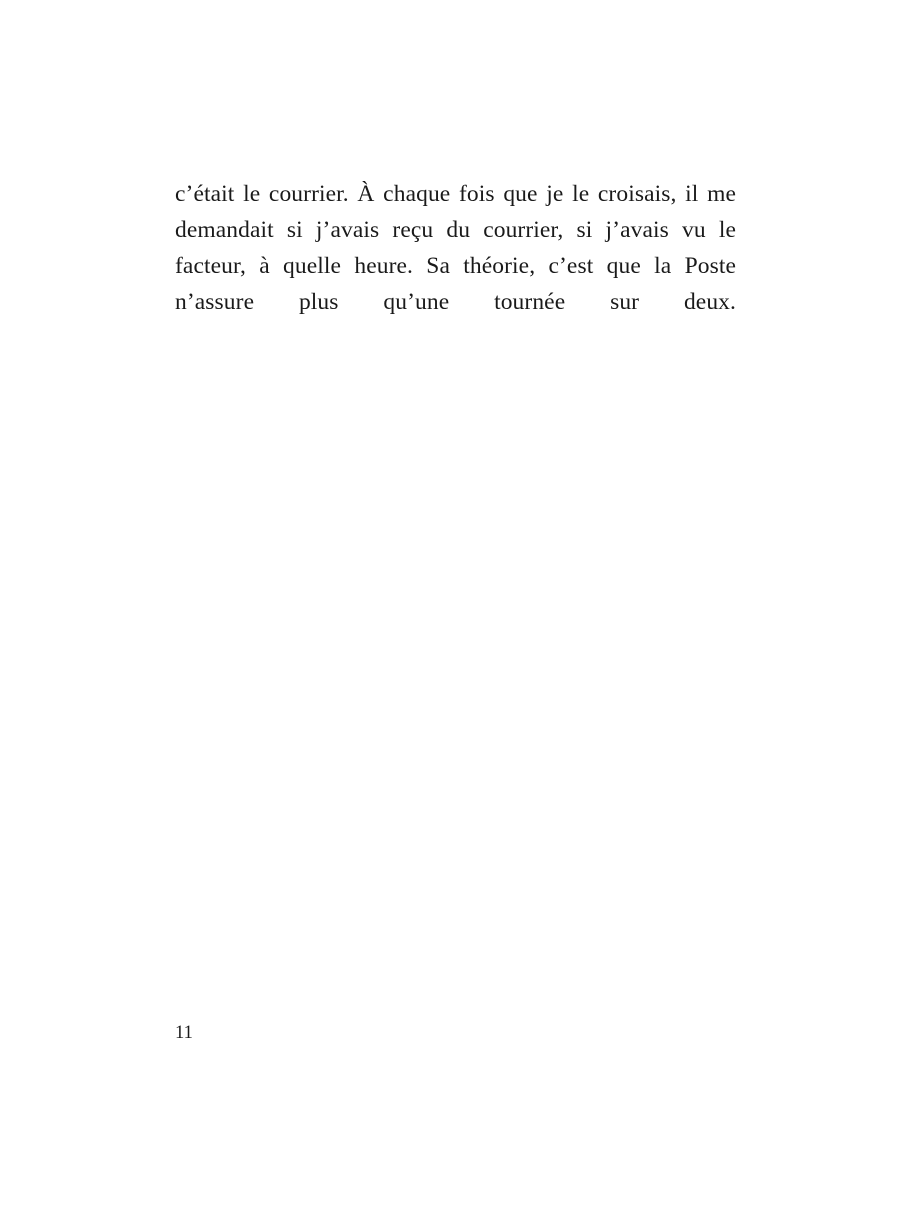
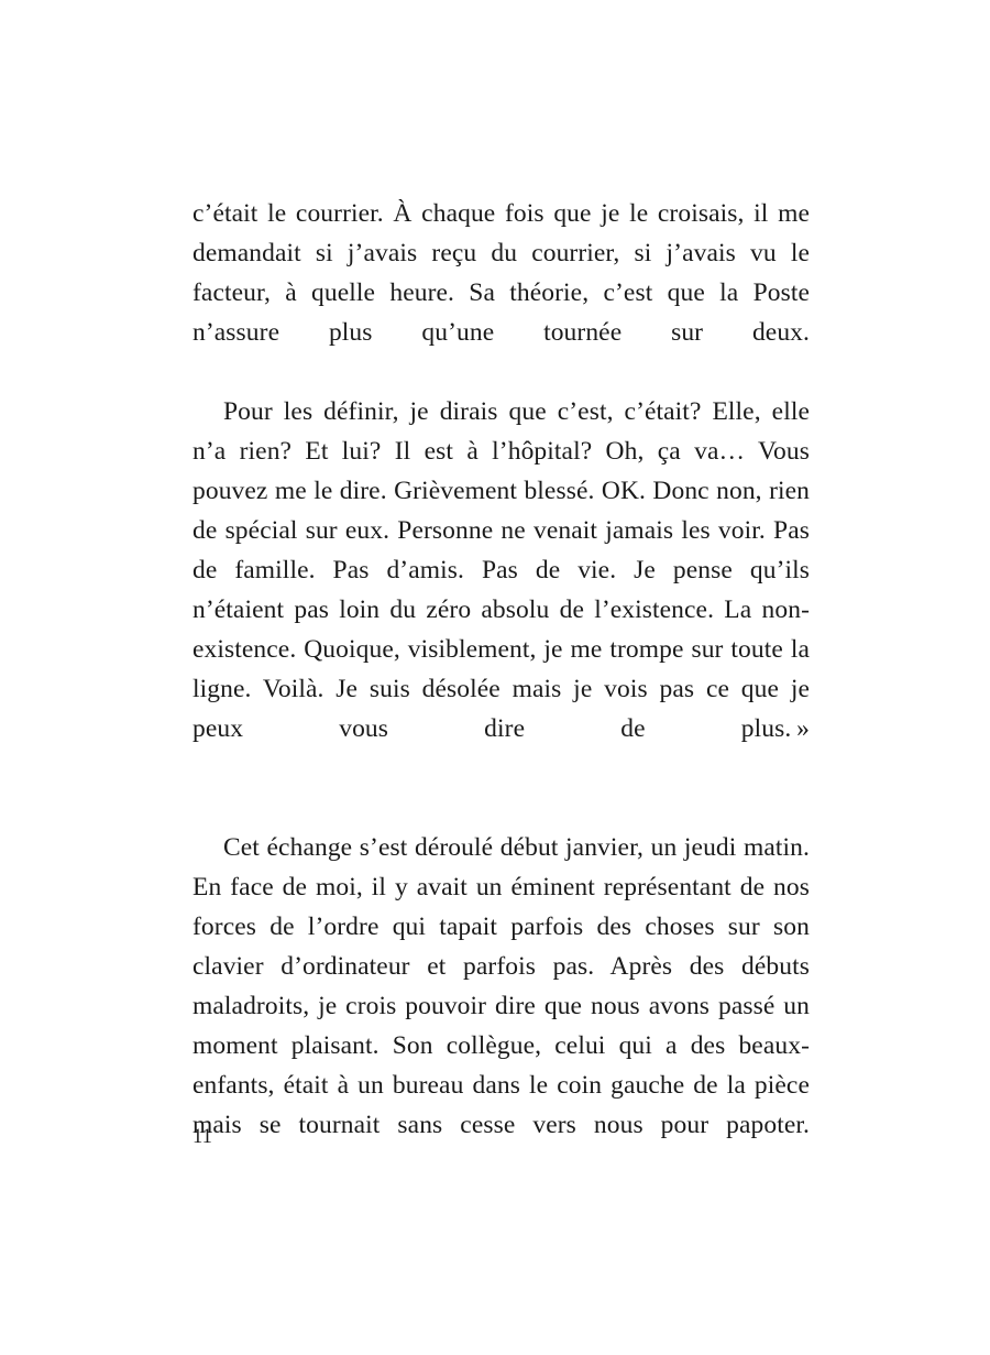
  c’était le courrier. À chaque fois que je le croisais, il me demandait si j’avais reçu du courrier, si j’avais vu le facteur, à quelle heure. Sa théorie, c’est que la Poste n’assure plus qu’une tournée sur deux.
+ Pour les définir, je dirais que c’est, c’était? Elle, elle n’a rien? Et lui? Il est à l’hôpital? Oh, ça va… Vous pouvez me le dire. Grièvement blessé. OK. Donc non, rien de spécial sur eux. Personne ne venait jamais les voir. Pas de famille. Pas d’amis. Pas de vie. Je pense qu’ils n’étaient pas loin du zéro absolu de l’existence. La non-existence. Quoique, visiblement, je me trompe sur toute la ligne. Voilà. Je suis désolée mais je vois pas ce que je peux vous dire de plus. »
+ Cet échange s’est déroulé début janvier, un jeudi matin. En face de moi, il y avait un éminent représentant de nos forces de l’ordre qui tapait parfois des choses sur son clavier d’ordinateur et parfois pas. Après des débuts maladroits, je crois pouvoir dire que nous avons passé un moment plaisant. Son collègue, celui qui a des beaux-enfants, était à un bureau dans le coin gauche de la pièce mais se tournait sans cesse vers nous pour papoter.
  11
